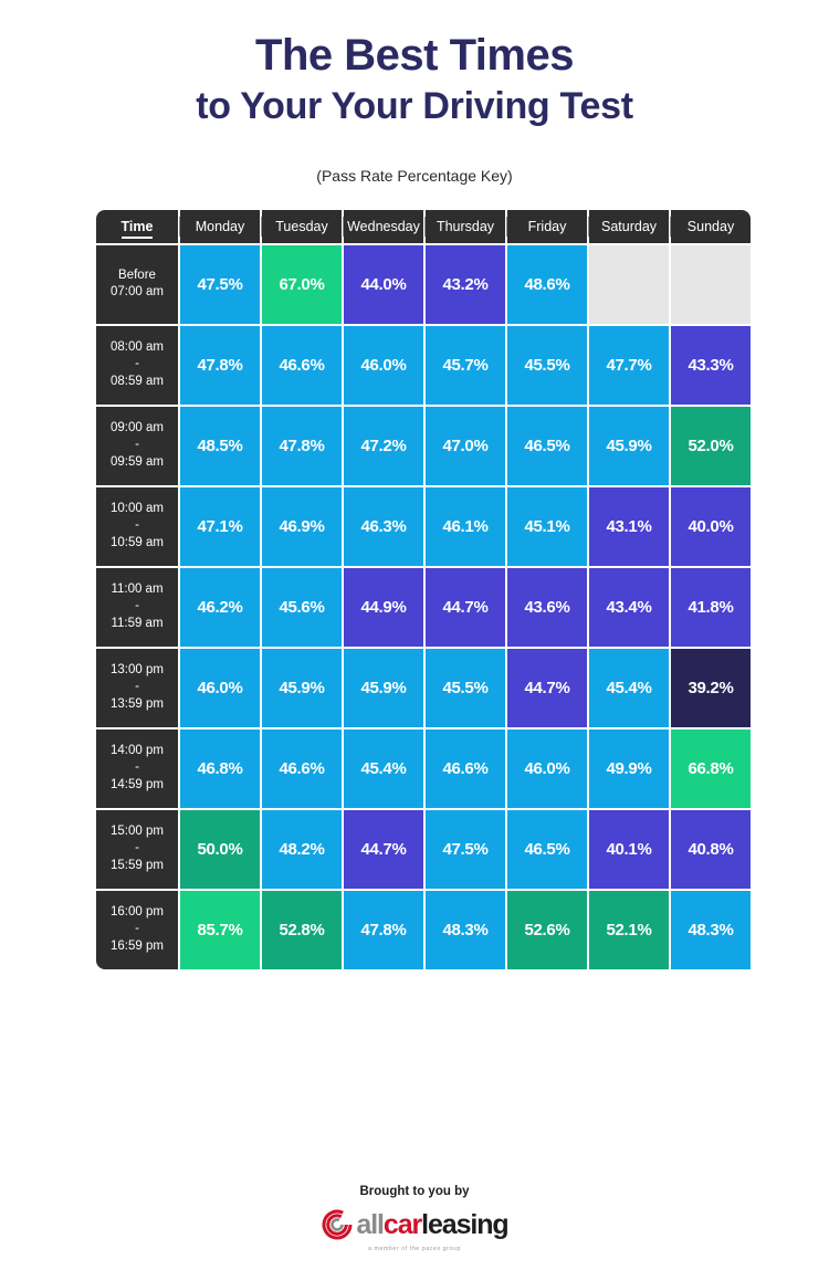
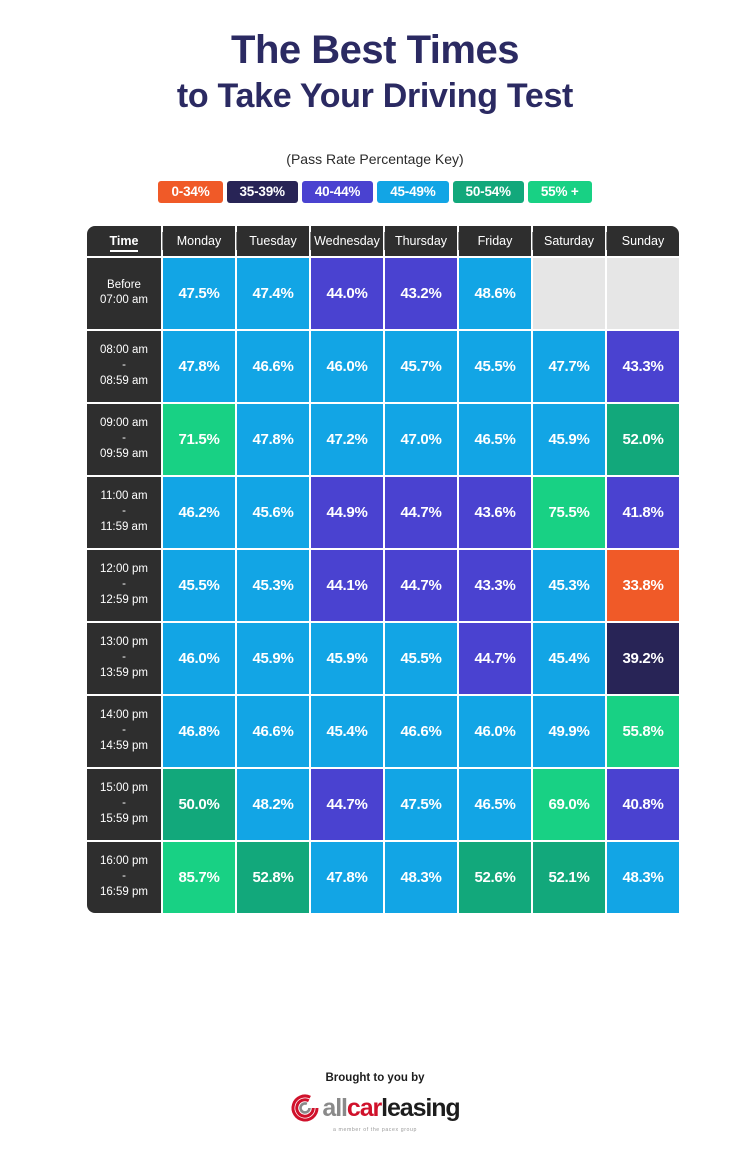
  The Best Times
- to Your Your Driving Test
+ to Take Your Driving Test
  (Pass Rate Percentage Key)
+ 0-34%
+ 35-39%
+ 40-44%
+ 45-49%
+ 50-54%
+ 55% +
  Time	Monday	Tuesday	Wednesday	Thursday	Friday	Saturday	Sunday
- Before07:00 am	47.5%	67.0%	44.0%	43.2%	48.6%
+ Before07:00 am	47.5%	47.4%	44.0%	43.2%	48.6%
  08:00 am-08:59 am	47.8%	46.6%	46.0%	45.7%	45.5%	47.7%	43.3%
- 09:00 am-09:59 am	48.5%	47.8%	47.2%	47.0%	46.5%	45.9%	52.0%
+ 09:00 am-09:59 am	71.5%	47.8%	47.2%	47.0%	46.5%	45.9%	52.0%
- 10:00 am-10:59 am	47.1%	46.9%	46.3%	46.1%	45.1%	43.1%	40.0%
- 11:00 am-11:59 am	46.2%	45.6%	44.9%	44.7%	43.6%	43.4%	41.8%
+ 11:00 am-11:59 am	46.2%	45.6%	44.9%	44.7%	43.6%	75.5%	41.8%
+ 12:00 pm-12:59 pm	45.5%	45.3%	44.1%	44.7%	43.3%	45.3%	33.8%
  13:00 pm-13:59 pm	46.0%	45.9%	45.9%	45.5%	44.7%	45.4%	39.2%
- 14:00 pm-14:59 pm	46.8%	46.6%	45.4%	46.6%	46.0%	49.9%	66.8%
+ 14:00 pm-14:59 pm	46.8%	46.6%	45.4%	46.6%	46.0%	49.9%	55.8%
- 15:00 pm-15:59 pm	50.0%	48.2%	44.7%	47.5%	46.5%	40.1%	40.8%
+ 15:00 pm-15:59 pm	50.0%	48.2%	44.7%	47.5%	46.5%	69.0%	40.8%
  16:00 pm-16:59 pm	85.7%	52.8%	47.8%	48.3%	52.6%	52.1%	48.3%
  Brought to you by
  allcarleasing
